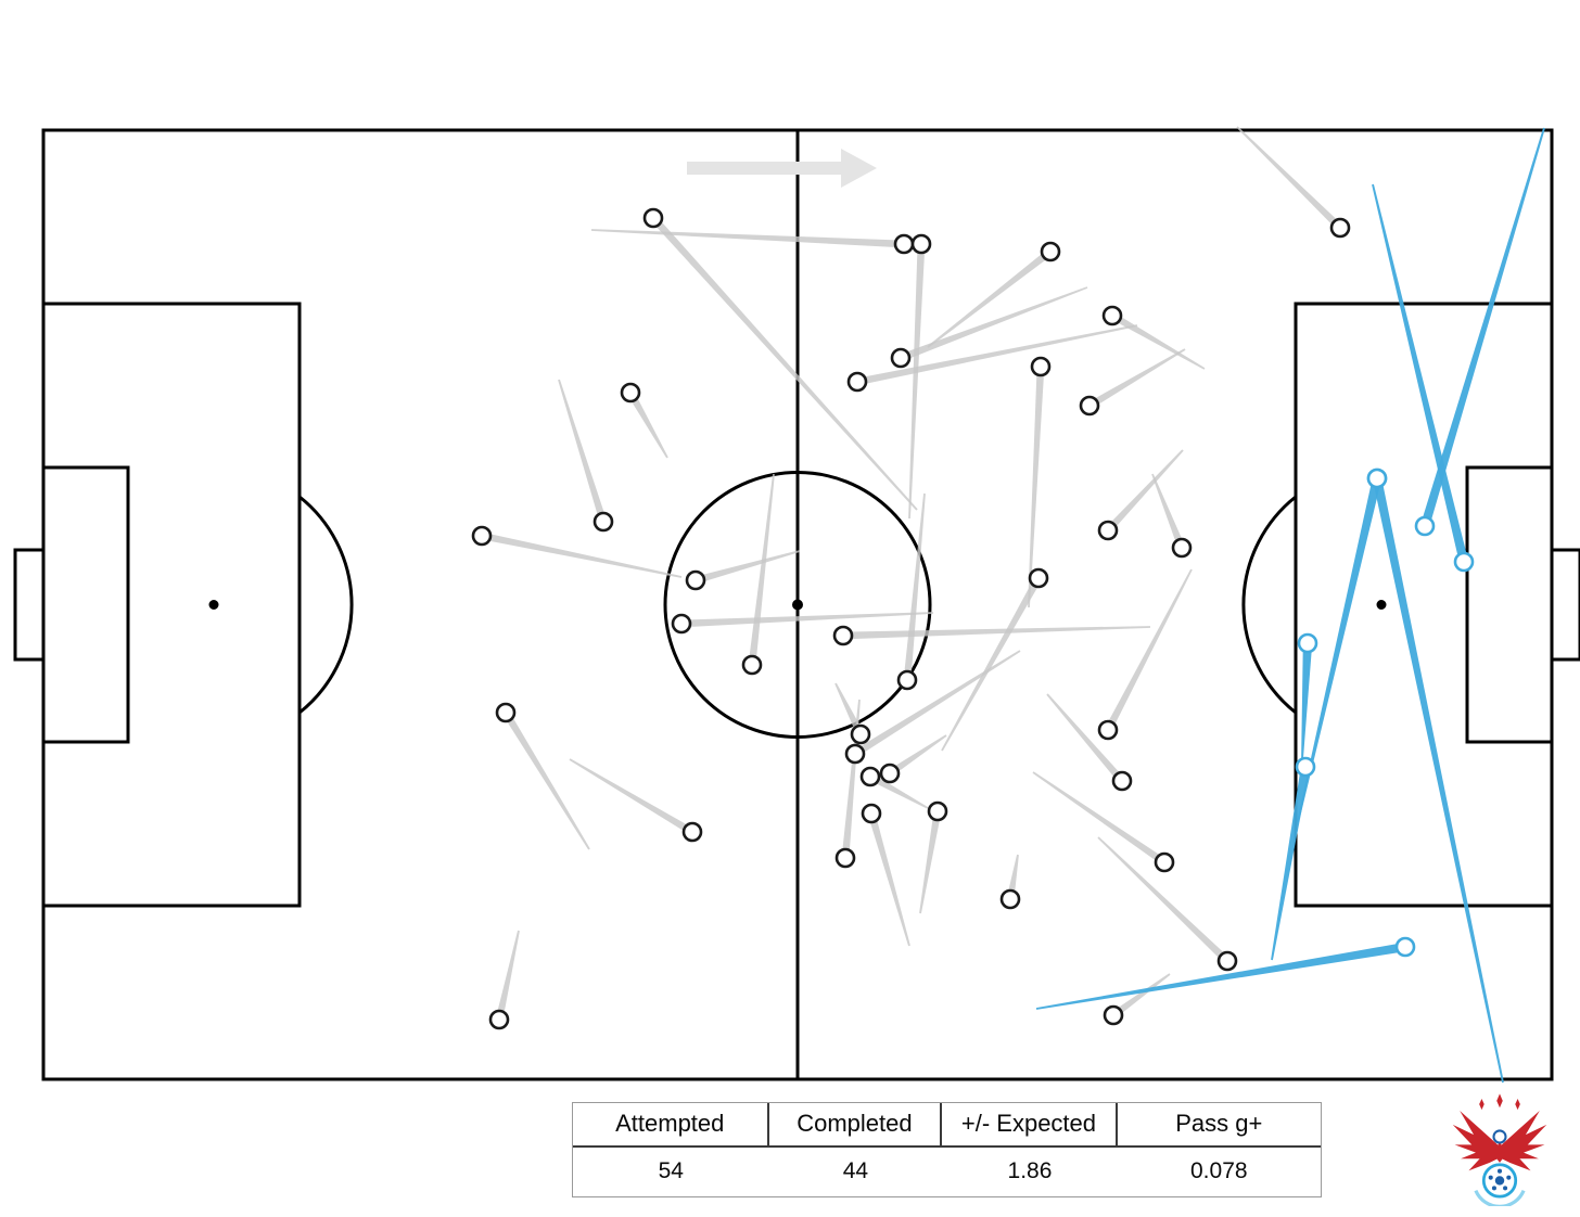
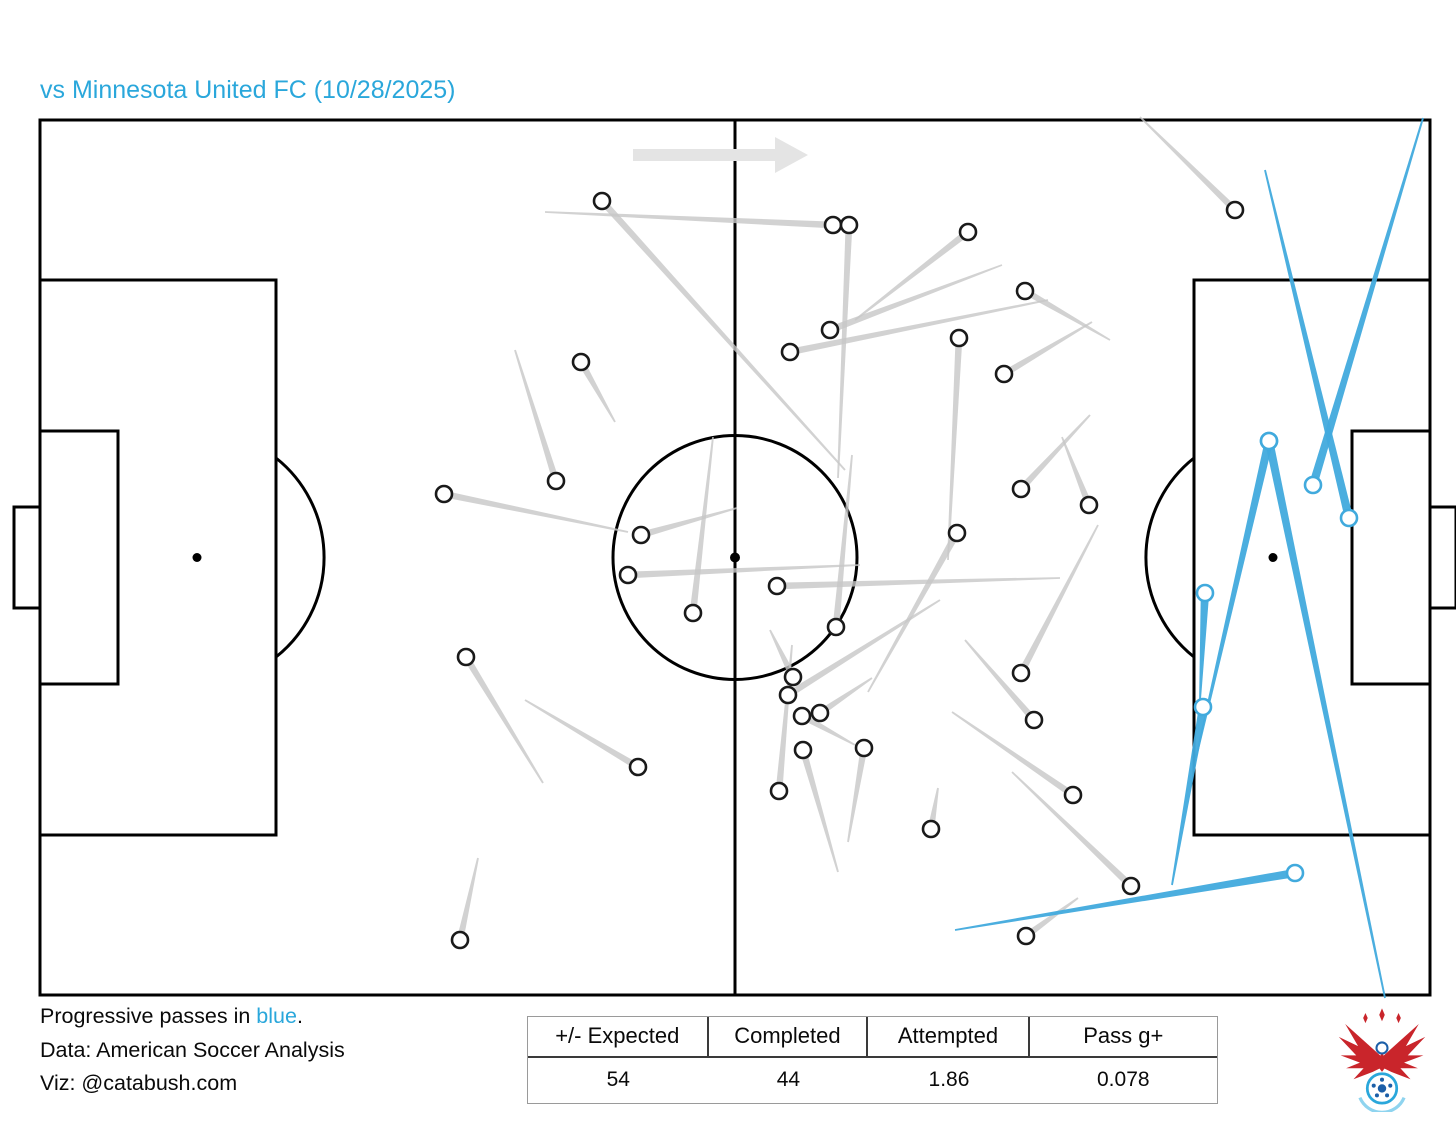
+ vs Minnesota United FC (10/28/2025)
+ Progressive passes in blue.
+ Data: American Soccer Analysis
+ Viz: @catabush.com
- Attempted
+ +/- Expected
  Completed
- +/- Expected
+ Attempted
  Pass g+
  54
  44
  1.86
  0.078
